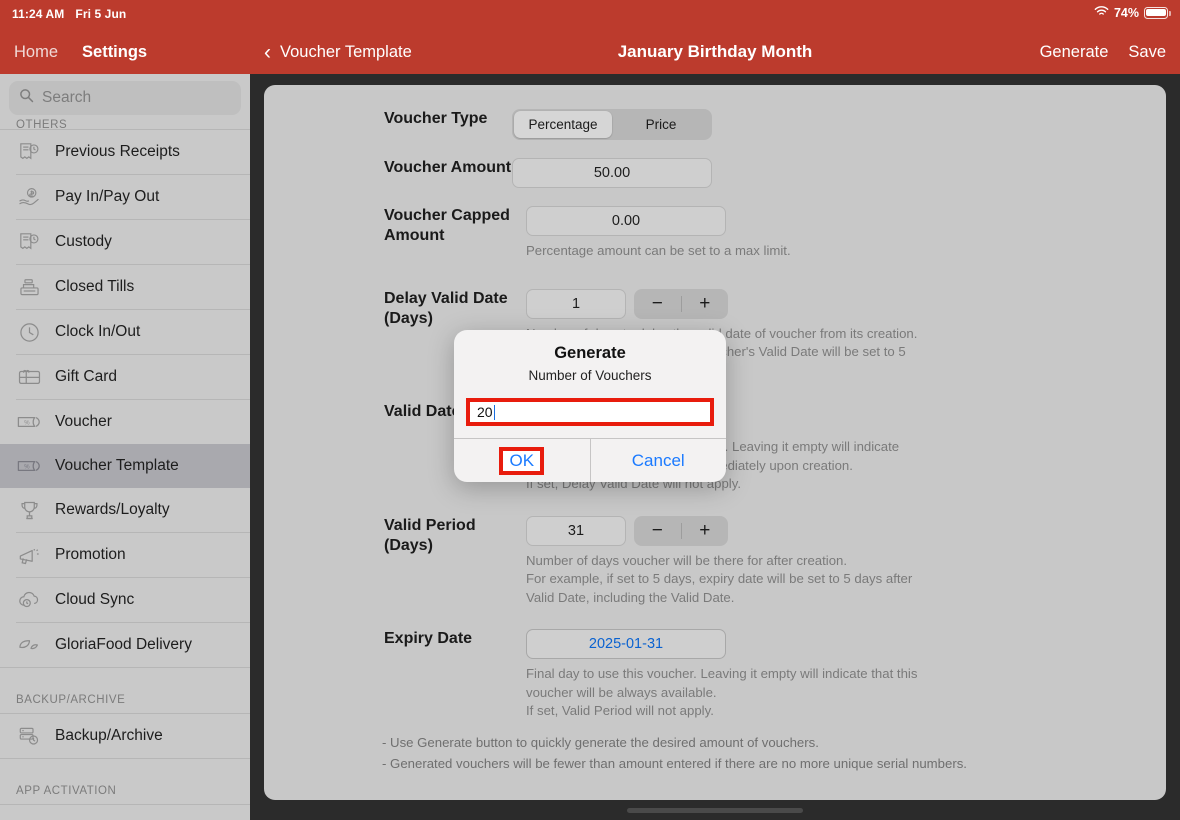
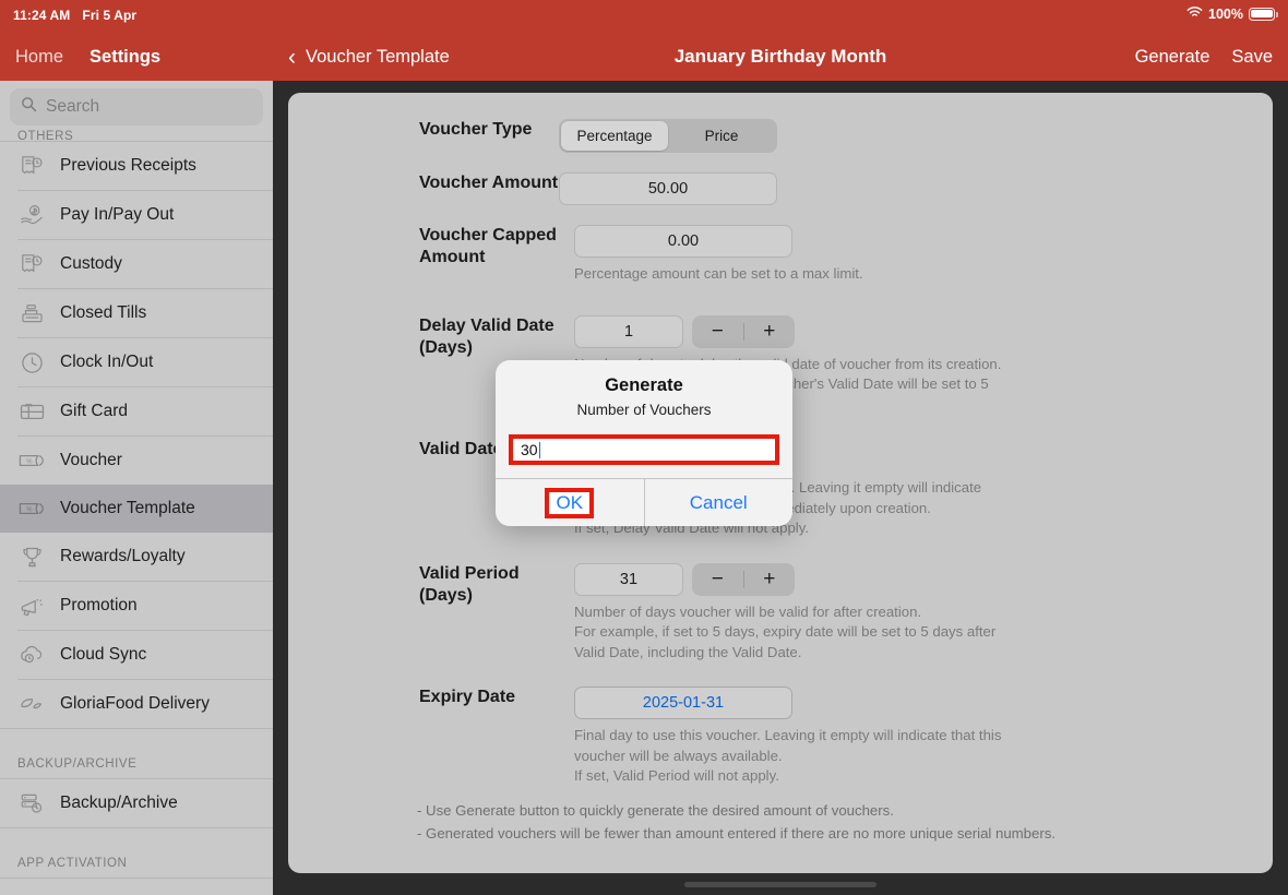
  11:24 AM
- Fri 5 Jun
+ Fri 5 Apr
  Home
  Settings
  Search
  OTHERS
  Previous Receipts
  Pay In/Pay Out
  Custody
  Closed Tills
  Clock In/Out
  Gift Card
  Voucher
  Voucher Template
  Rewards/Loyalty
  Promotion
  Cloud Sync
  GloriaFood Delivery
  BACKUP/ARCHIVE
  Backup/Archive
  APP ACTIVATION
- 74%
+ 100%
  ‹
  Voucher Template
  January Birthday Month
  Generate
  Save
  Voucher Type
  Percentage
  Price
  Voucher Amount
  50.00
  Voucher Capped Amount
  0.00
  Percentage amount can be set to a max limit.
  Delay Valid Date (Days)
  1
  −
  +
  Valid Dat
  If set, Delay Valid Date will not apply.
  Valid Period (Days)
  31
  −
  +
- Number of days voucher will be there for after creation.
+ Number of days voucher will be valid for after creation.
  For example, if set to 5 days, expiry date will be set to 5 days after
  Valid Date, including the Valid Date.
  Expiry Date
  2025-01-31
  Final day to use this voucher. Leaving it empty will indicate that this
  voucher will be always available.
  If set, Valid Period will not apply.
  - Use Generate button to quickly generate the desired amount of vouchers.
  - Generated vouchers will be fewer than amount entered if there are no more unique serial numbers.
  Generate
  Number of Vouchers
- 20
+ 30
  OK
  Cancel
